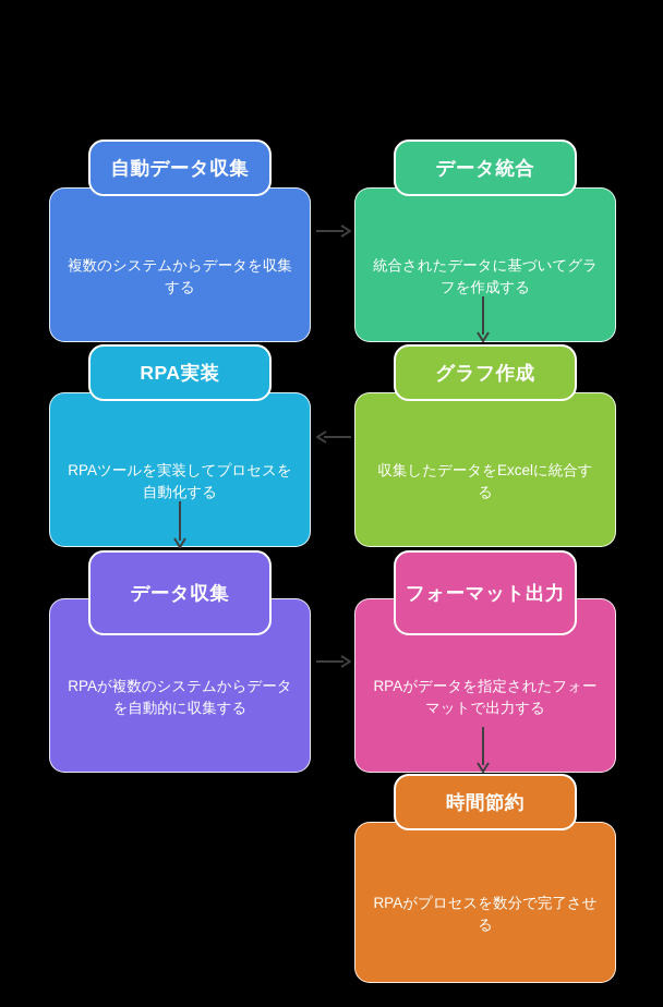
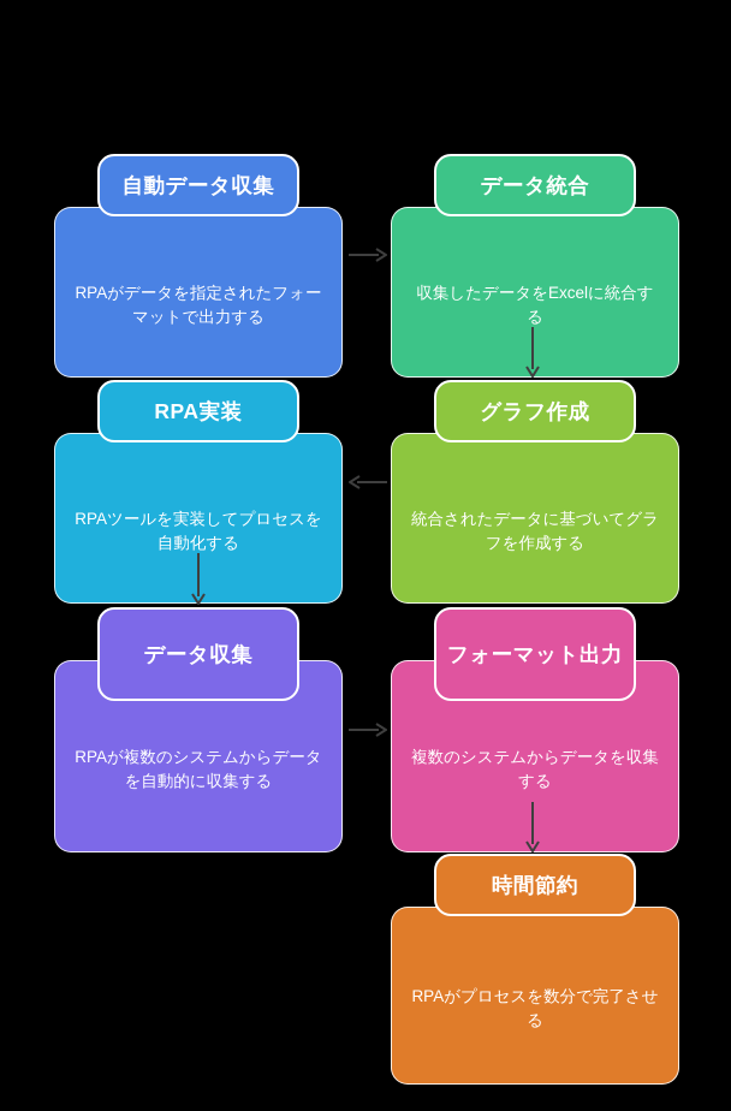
- 複数のシステムからデータを収集する
+ RPAがデータを指定されたフォーマットで出力する
  自動データ収集
- 統合されたデータに基づいてグラフを作成する
+ 収集したデータをExcelに統合する
  データ統合
  RPAツールを実装してプロセスを自動化する
  RPA実装
- 収集したデータをExcelに統合する
+ 統合されたデータに基づいてグラフを作成する
  グラフ作成
  RPAが複数のシステムからデータを自動的に収集する
  データ収集
- RPAがデータを指定されたフォーマットで出力する
+ 複数のシステムからデータを収集する
  フォーマット出力
  RPAがプロセスを数分で完了させる
  時間節約
